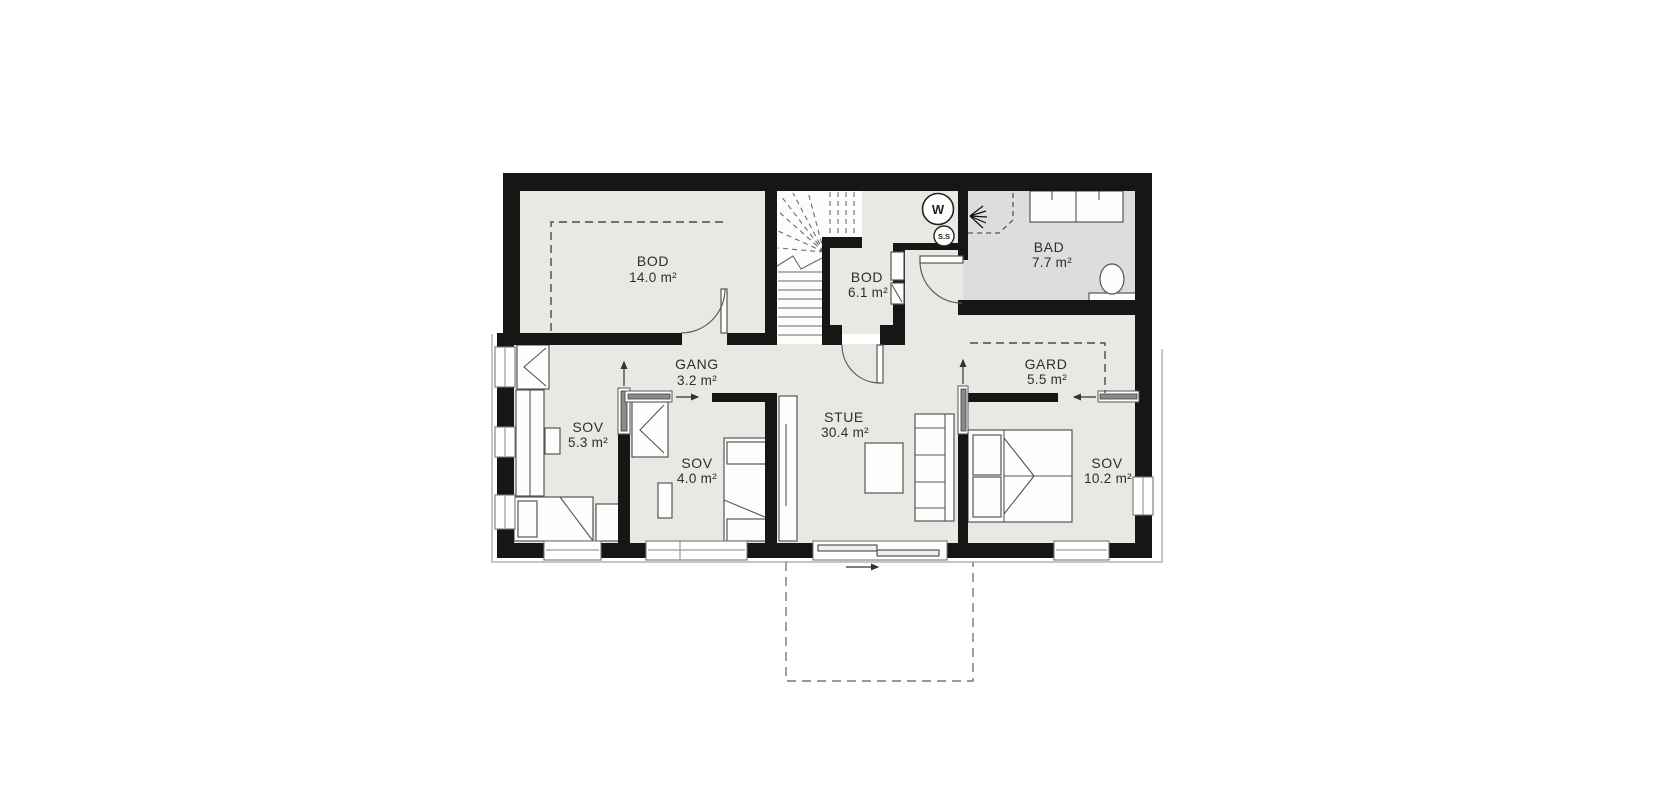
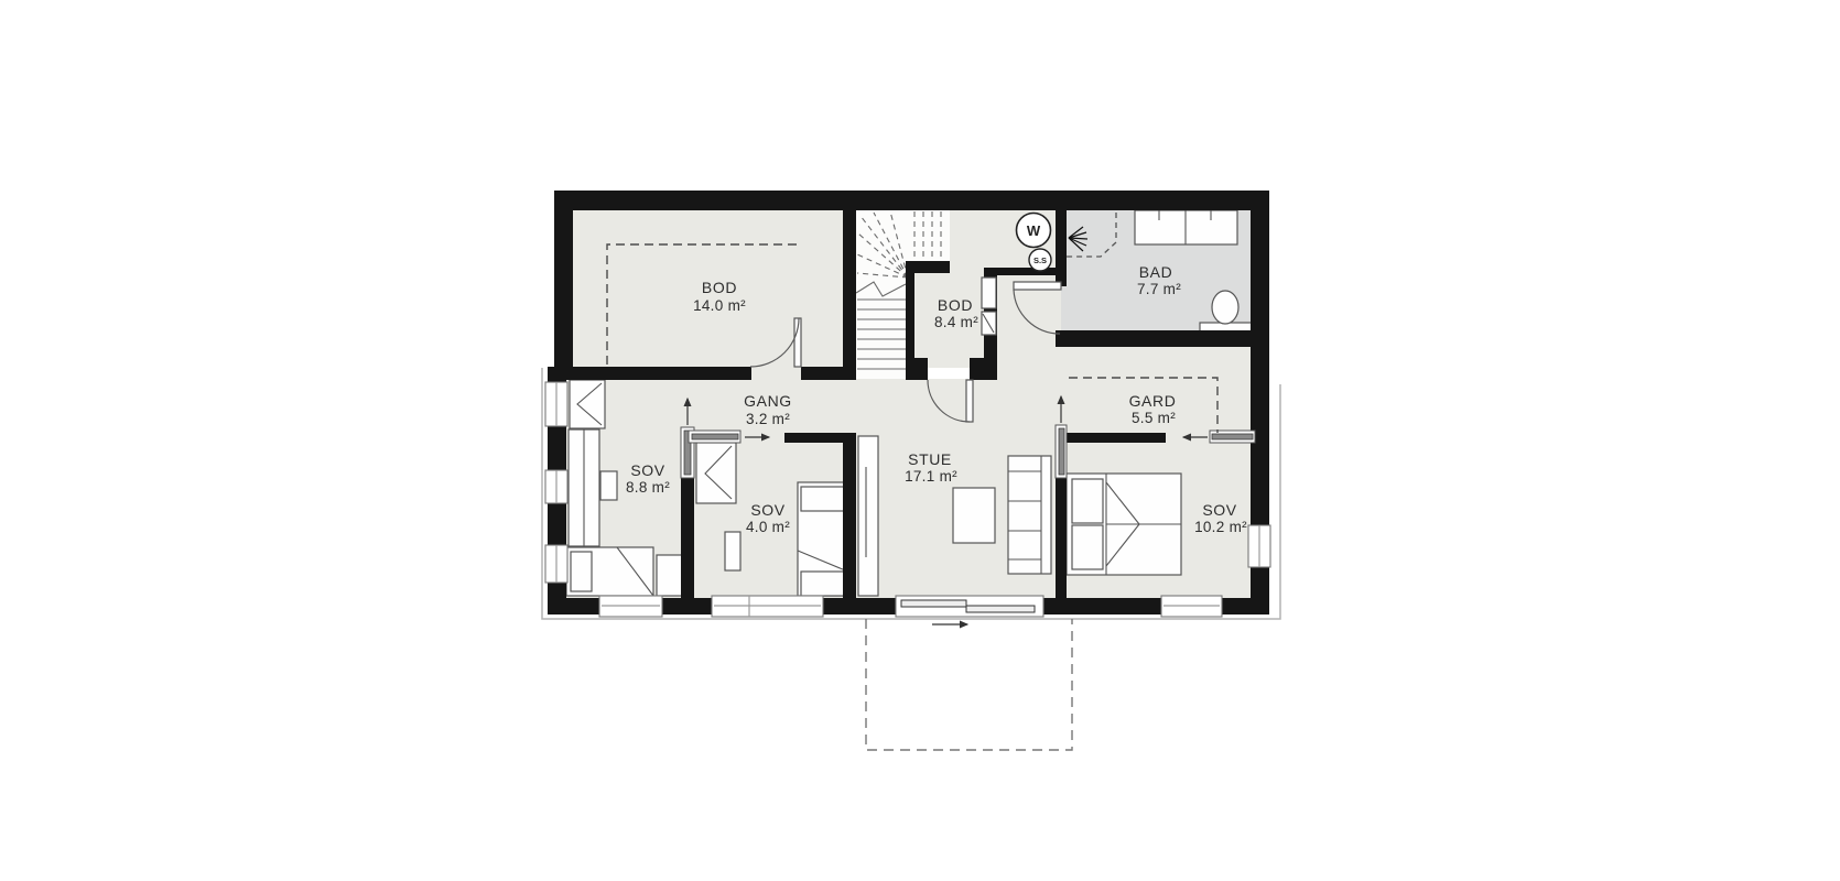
  W
  S.S
  BOD
  14.0 m²
  GANG
  3.2 m²
  BOD
- 6.1 m²
+ 8.4 m²
  BAD
  7.7 m²
  GARD
  5.5 m²
  SOV
- 5.3 m²
+ 8.8 m²
  SOV
  4.0 m²
  STUE
- 30.4 m²
+ 17.1 m²
  SOV
  10.2 m²
